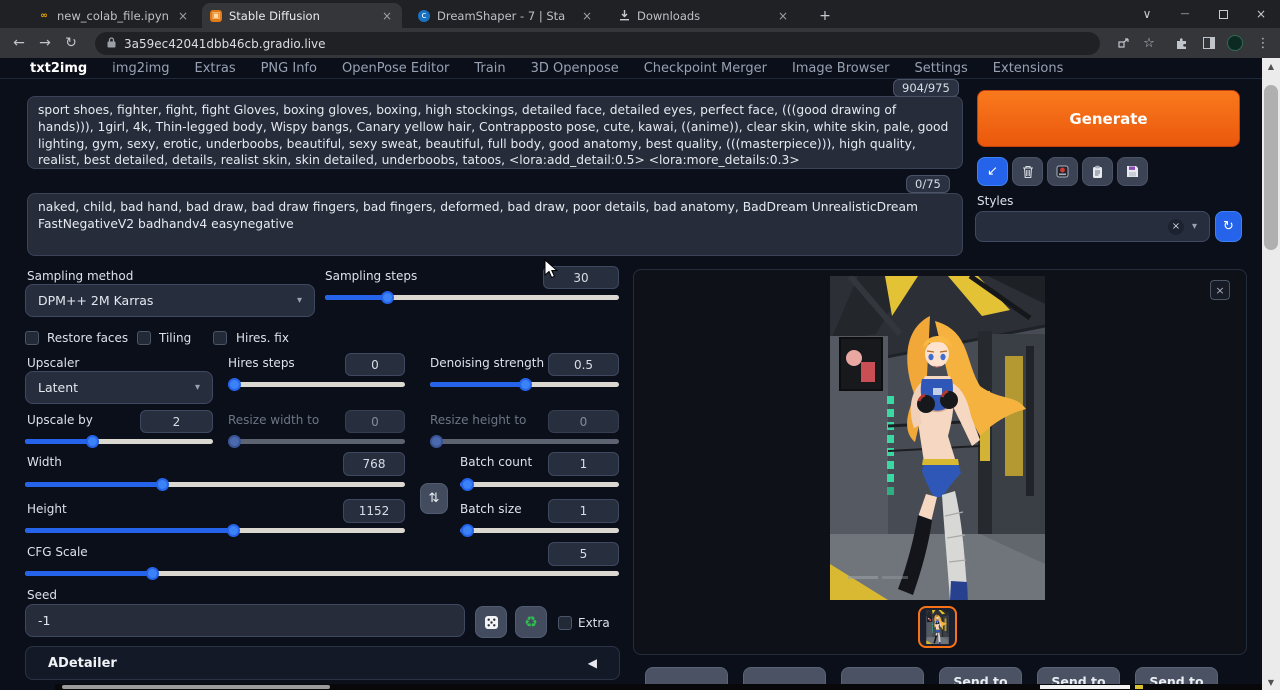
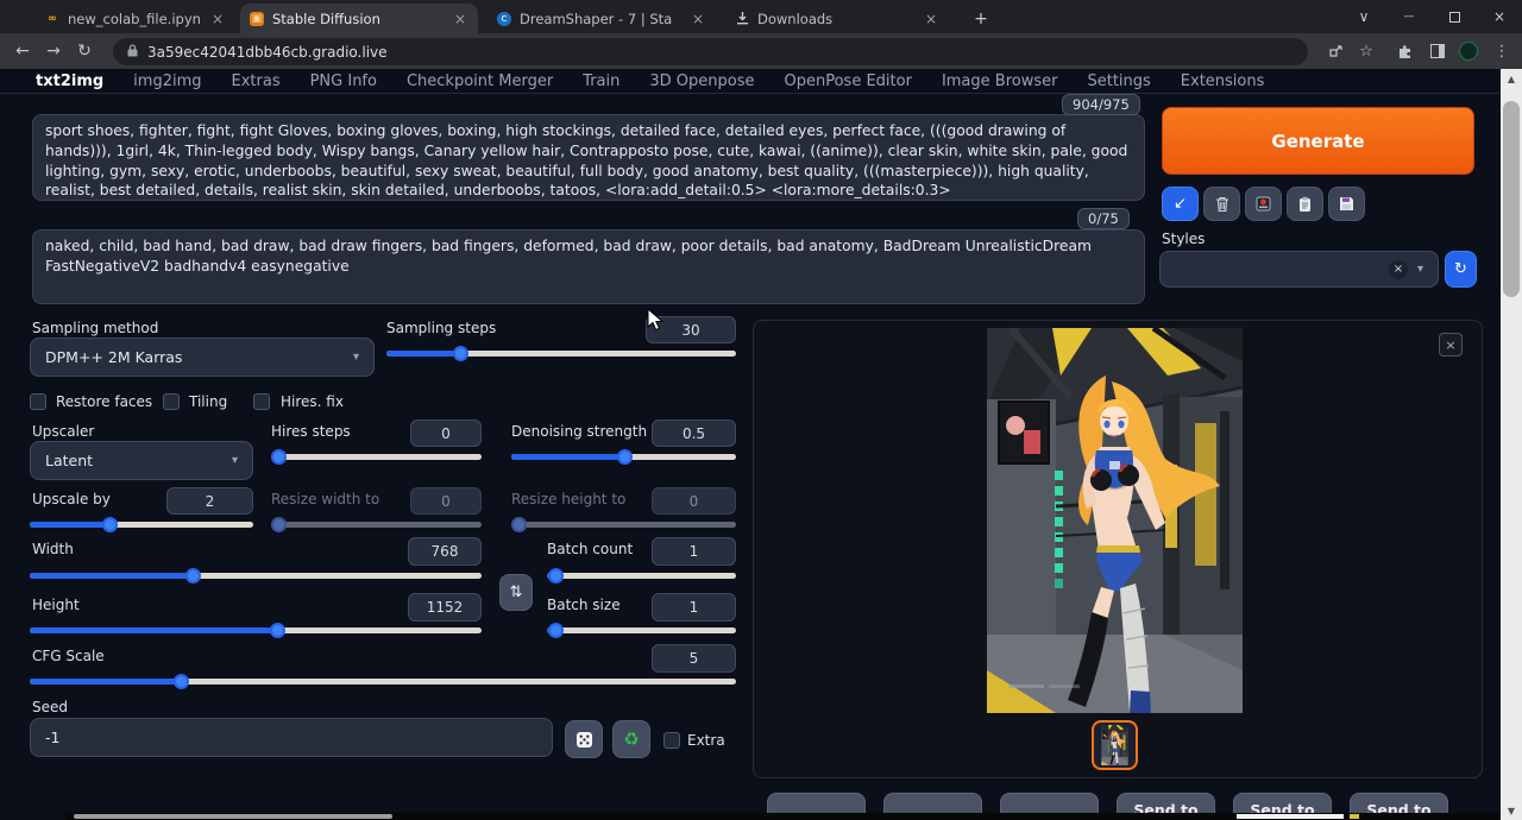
  ∞
  ×
  ▣
  Stable Diffusion
  ×
  c
  ×
  Downloads
  ×
  +
  ∨
  —
  ×
  ←
  →
  ↻
  3a59ec42041dbb46cb.gradio.live
  ☆
  ⋮
  txt2img
  img2img
  Extras
  PNG Info
- OpenPose Editor
+ Checkpoint Merger
  Train
  3D Openpose
- Checkpoint Merger
+ OpenPose Editor
  Image Browser
  Settings
  Extensions
  904/975
  sport shoes, fighter, fight, fight Gloves, boxing gloves, boxing, high stockings, detailed face, detailed eyes, perfect face, (((good drawing of hands))), 1girl, 4k, Thin-legged body, Wispy bangs, Canary yellow hair, Contrapposto pose, cute, kawai, ((anime)), clear skin, white skin, pale, good lighting, gym, sexy, erotic, underboobs, beautiful, sexy sweat, beautiful, full body, good anatomy, best quality, (((masterpiece))), high quality, realist, best detailed, details, realist skin, skin detailed, underboobs, tatoos, <lora:add_detail:0.5> <lora:more_details:0.3>
  0/75
  naked, child, bad hand, bad draw, bad draw fingers, bad fingers, deformed, bad draw, poor details, bad anatomy, BadDream UnrealisticDream FastNegativeV2 badhandv4 easynegative
  Generate
  ↙
  Styles
  ×
  ▾
  ↻
  Sampling method
  Sampling steps
  30
  DPM++ 2M Karras
  ▾
  Restore faces
  Tiling
  Hires. fix
  Upscaler
  Hires steps
  0
  Denoising strength
  0.5
  Latent
  ▾
  Upscale by
  2
  Resize width to
  0
  Resize height to
  0
  Width
  768
  Batch count
  1
  ⇅
  Height
  1152
  Batch size
  1
  CFG Scale
  5
  Seed
  -1
  ♻
  Extra
- ADetailer
- ◀
  ×
  Send to
  Send to
  Send to
  ▲
  ▼
